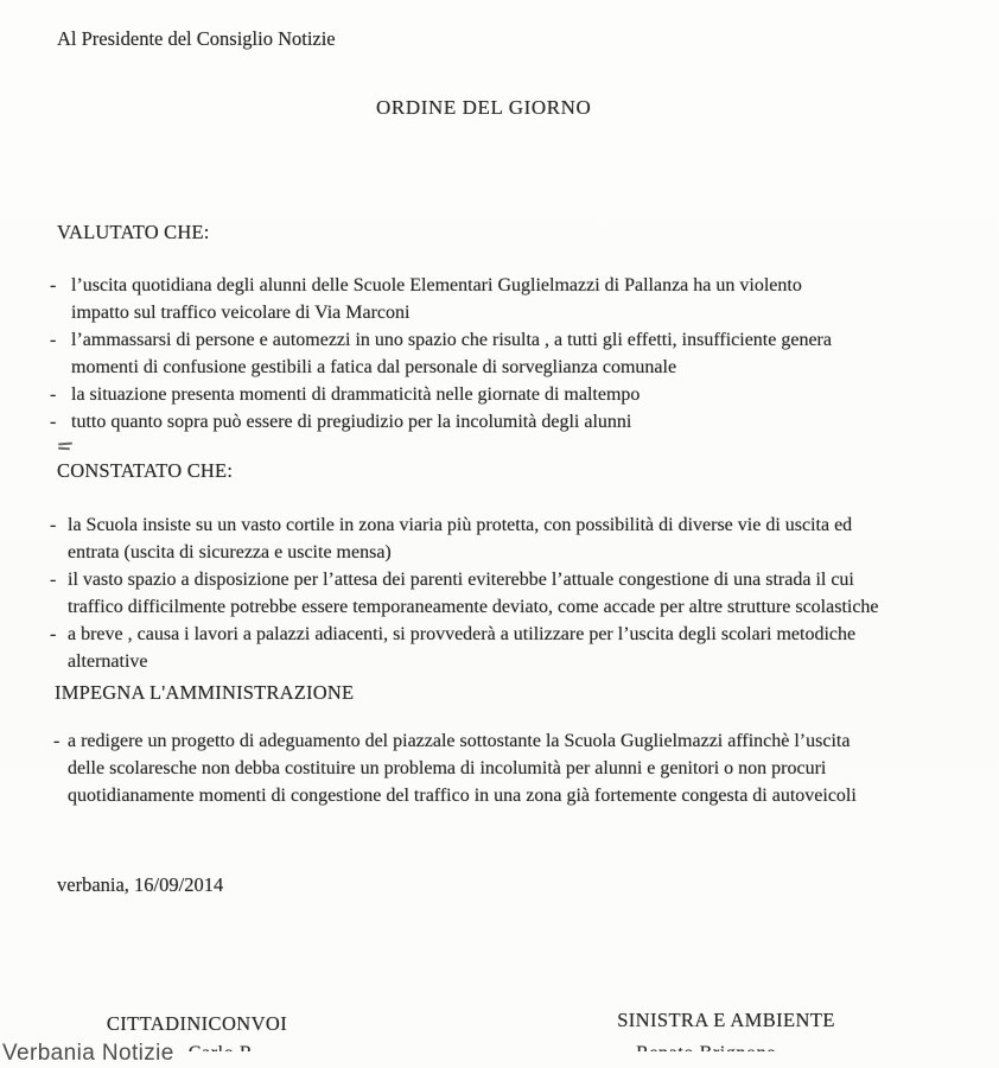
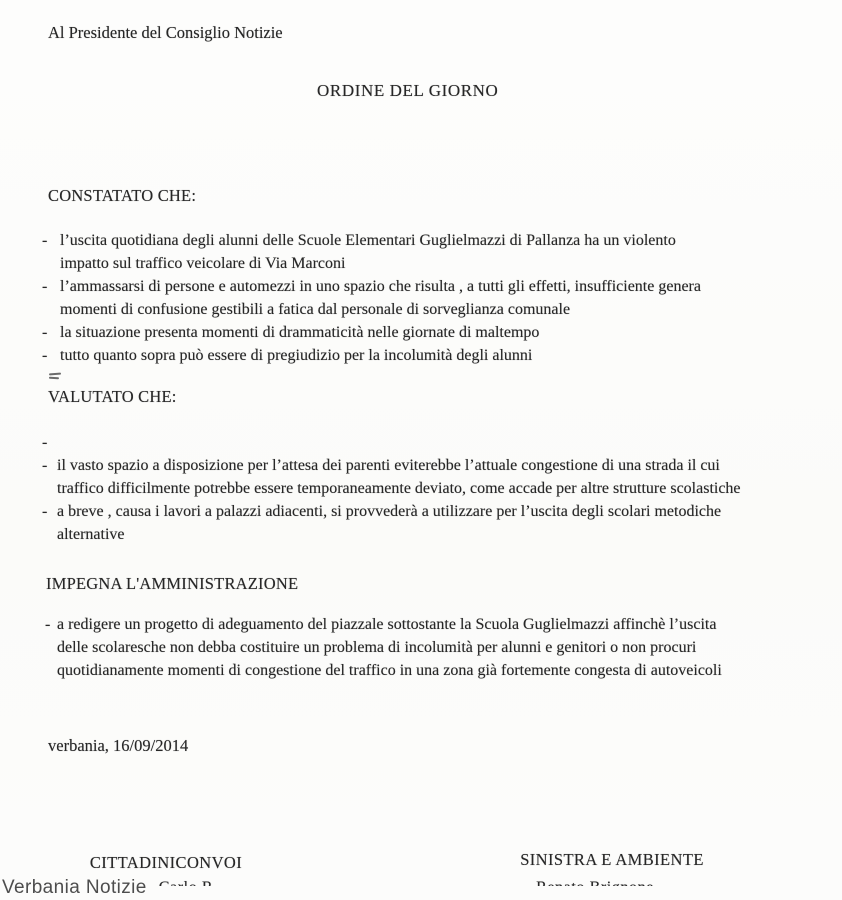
  Al Presidente del Consiglio Notizie
  ORDINE DEL GIORNO
- VALUTATO CHE:
+ CONSTATATO CHE:
  -
  l’uscita quotidiana degli alunni delle Scuole Elementari Guglielmazzi di Pallanza ha un violento
  impatto sul traffico veicolare di Via Marconi
  -
  l’ammassarsi di persone e automezzi in uno spazio che risulta , a tutti gli effetti, insufficiente genera
  momenti di confusione gestibili a fatica dal personale di sorveglianza comunale
  -
  la situazione presenta momenti di drammaticità nelle giornate di maltempo
  -
  tutto quanto sopra può essere di pregiudizio per la incolumità degli alunni
- CONSTATATO CHE:
+ VALUTATO CHE:
  -
- la Scuola insiste su un vasto cortile in zona viaria più protetta, con possibilità di diverse vie di uscita ed
- entrata (uscita di sicurezza e uscite mensa)
  -
  il vasto spazio a disposizione per l’attesa dei parenti eviterebbe l’attuale congestione di una strada il cui
  traffico difficilmente potrebbe essere temporaneamente deviato, come accade per altre strutture scolastiche
  -
  a breve , causa i lavori a palazzi adiacenti, si provvederà a utilizzare per l’uscita degli scolari metodiche
  alternative
  IMPEGNA L'AMMINISTRAZIONE
  -
  a redigere un progetto di adeguamento del piazzale sottostante la Scuola Guglielmazzi affinchè l’uscita
  delle scolaresche non debba costituire un problema di incolumità per alunni e genitori o non procuri
  quotidianamente momenti di congestione del traffico in una zona già fortemente congesta di autoveicoli
  verbania, 16/09/2014
  CITTADINICONVOI
  SINISTRA E AMBIENTE
  Verbania Notizie
